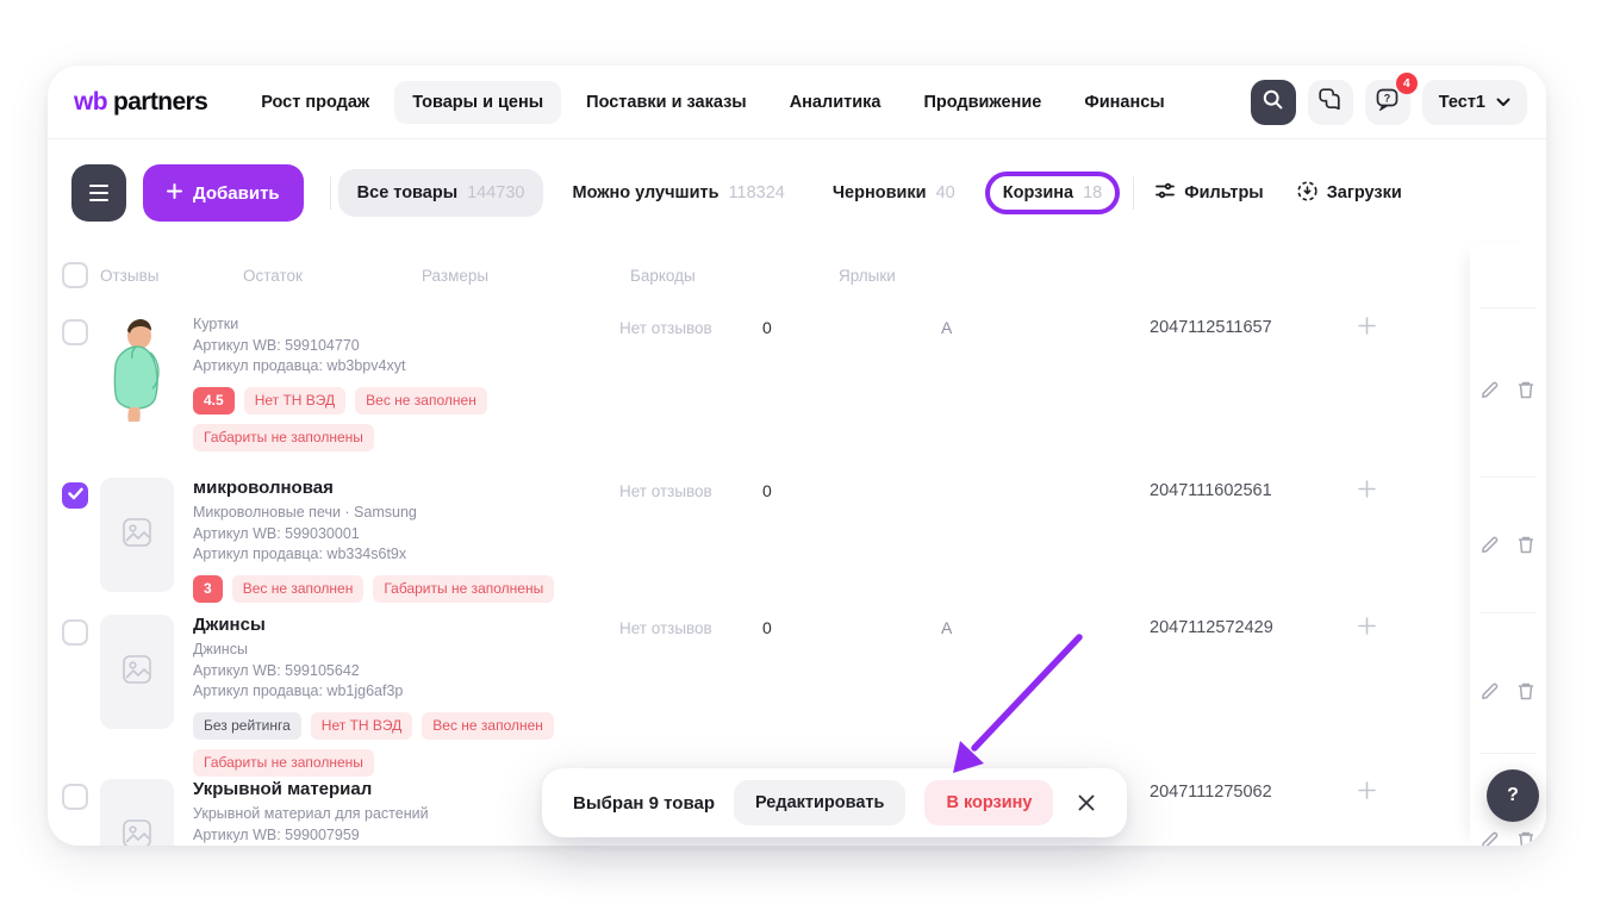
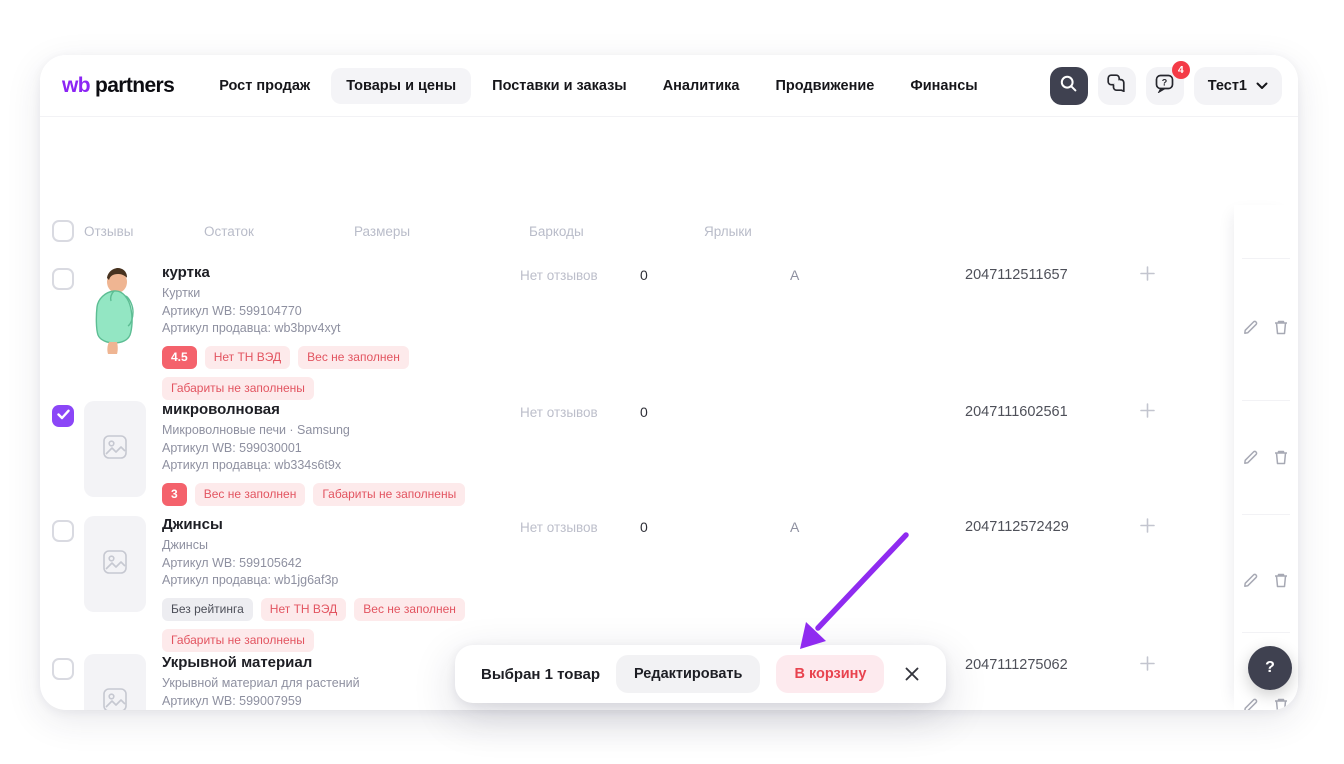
  wb
  partners
  Рост продаж
  Товары и цены
  Поставки и заказы
  Аналитика
  Продвижение
  Финансы
  ?
  4
  Тест1
- Добавить
- Все товары
- 144730
- Можно улучшить
- 118324
- Черновики
- 40
- Корзина
- 18
- Фильтры
- Загрузки
  Отзывы
  Остаток
  Размеры
  Баркоды
  Ярлыки
+ куртка
  Куртки
  Артикул WB: 599104770
  Артикул продавца: wb3bpv4xyt
  4.5
  Нет ТН ВЭД
  Вес не заполнен
  Габариты не заполнены
  Нет отзывов
  0
  А
  2047112511657
  микроволновая
  Микроволновые печи · Samsung
  Артикул WB: 599030001
  Артикул продавца: wb334s6t9x
  3
  Вес не заполнен
  Габариты не заполнены
  Нет отзывов
  0
  2047111602561
  Джинсы
  Джинсы
  Артикул WB: 599105642
  Артикул продавца: wb1jg6af3p
  Без рейтинга
  Нет ТН ВЭД
  Вес не заполнен
  Габариты не заполнены
  Нет отзывов
  0
  А
  2047112572429
  Укрывной материал
  Укрывной материал для растений
  Артикул WB: 599007959
  2047111275062
- Выбран 9 товар
+ Выбран 1 товар
  Редактировать
  В корзину
  ?
